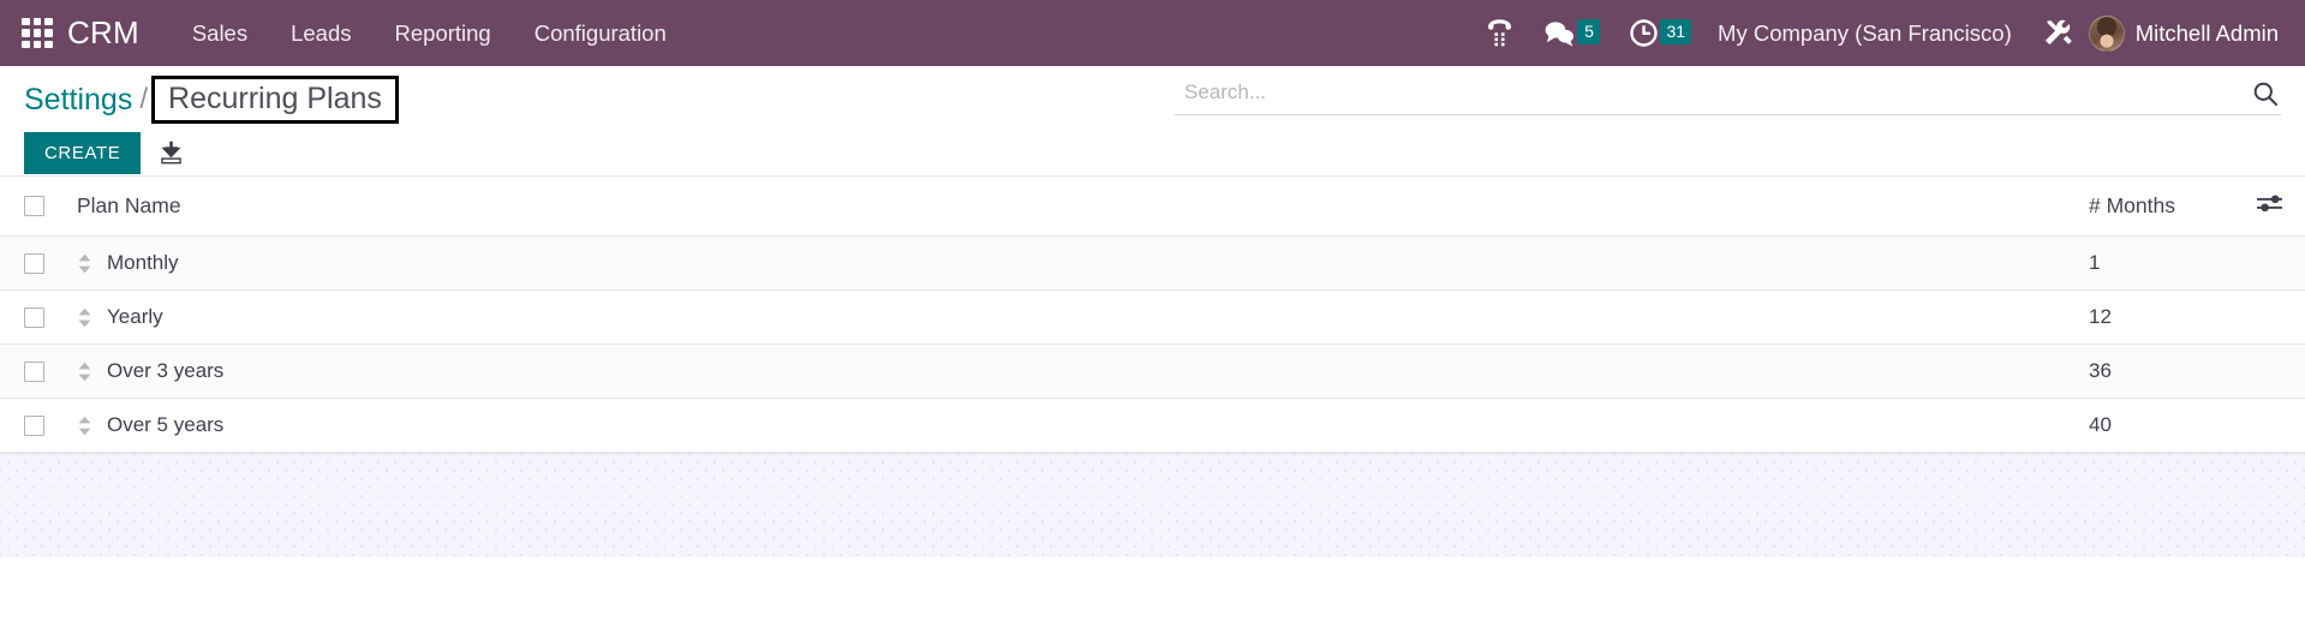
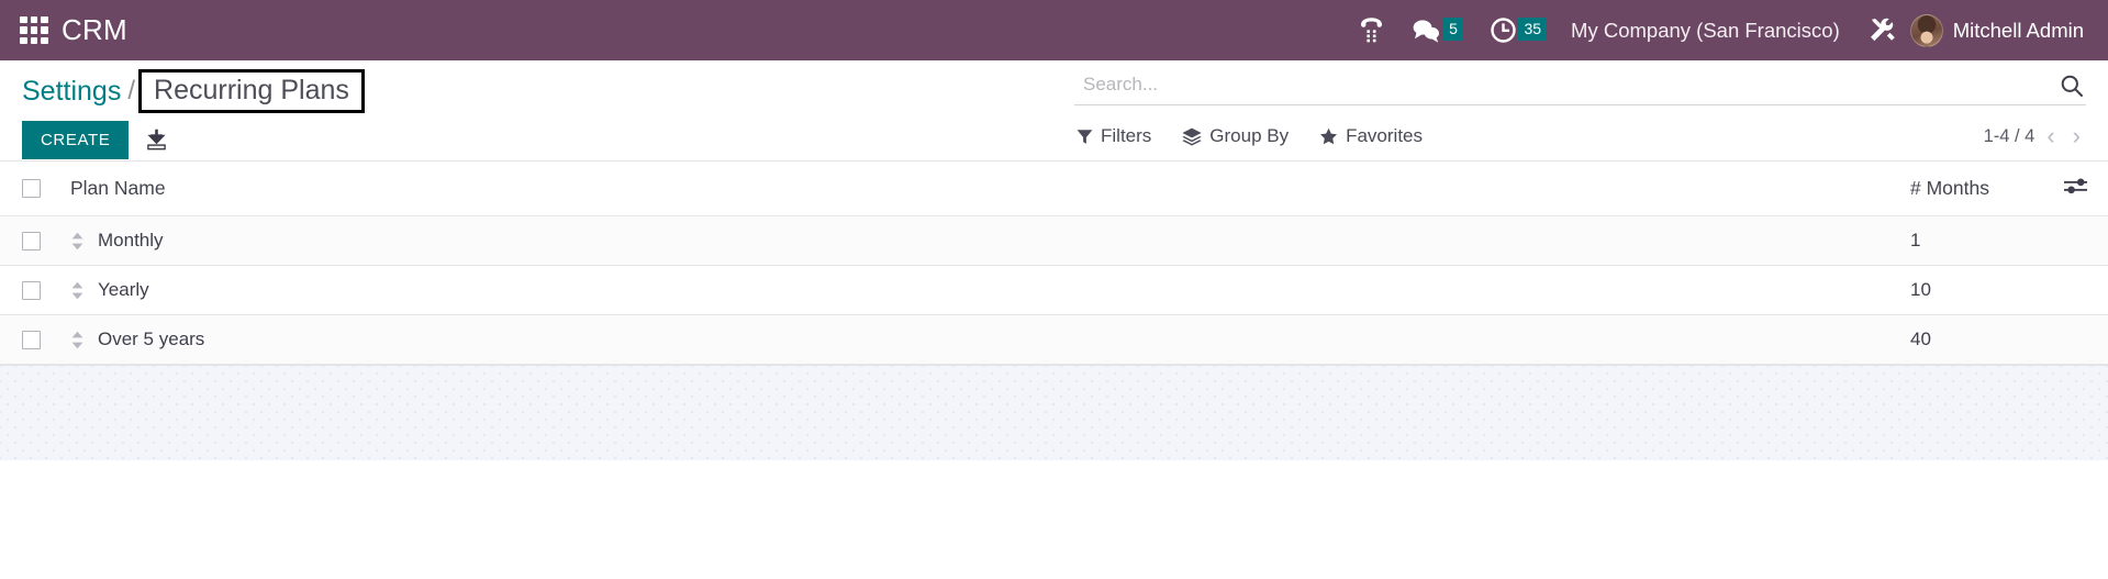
  CRM
- Sales
- Leads
- Reporting
- Configuration
  5
- 31
+ 35
  My Company (San Francisco)
  Mitchell Admin
  Settings
  /
  Recurring Plans
  CREATE
  Search...
+ Filters
+ Group By
+ Favorites
+ 1-4 / 4
+ ‹
+ ›
  	Plan Name	# Months
  	Monthly	1
- 	Yearly	12
+ 	Yearly	10
- 	Over 3 years	36
  	Over 5 years	40
